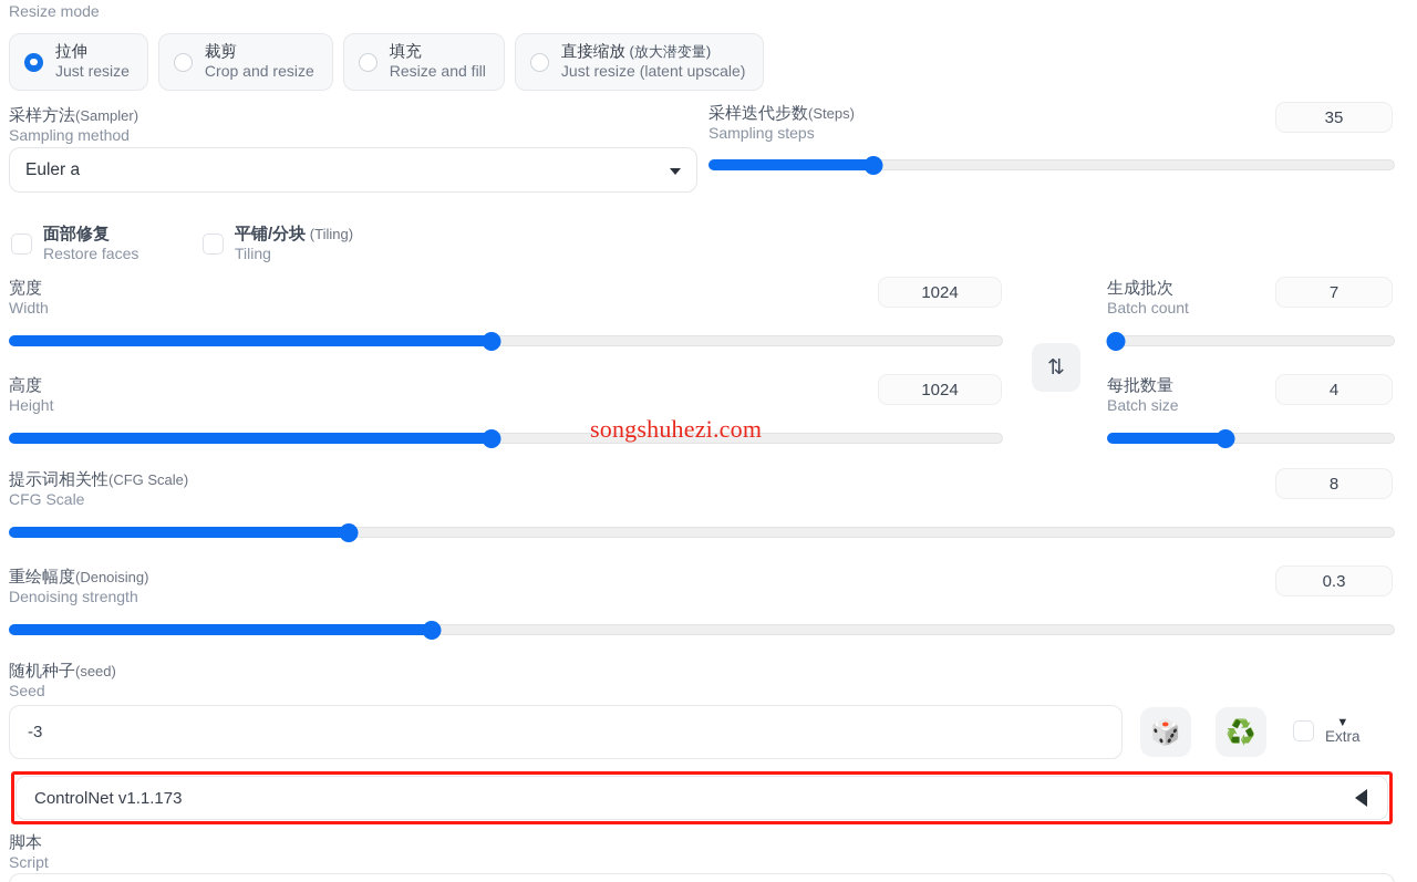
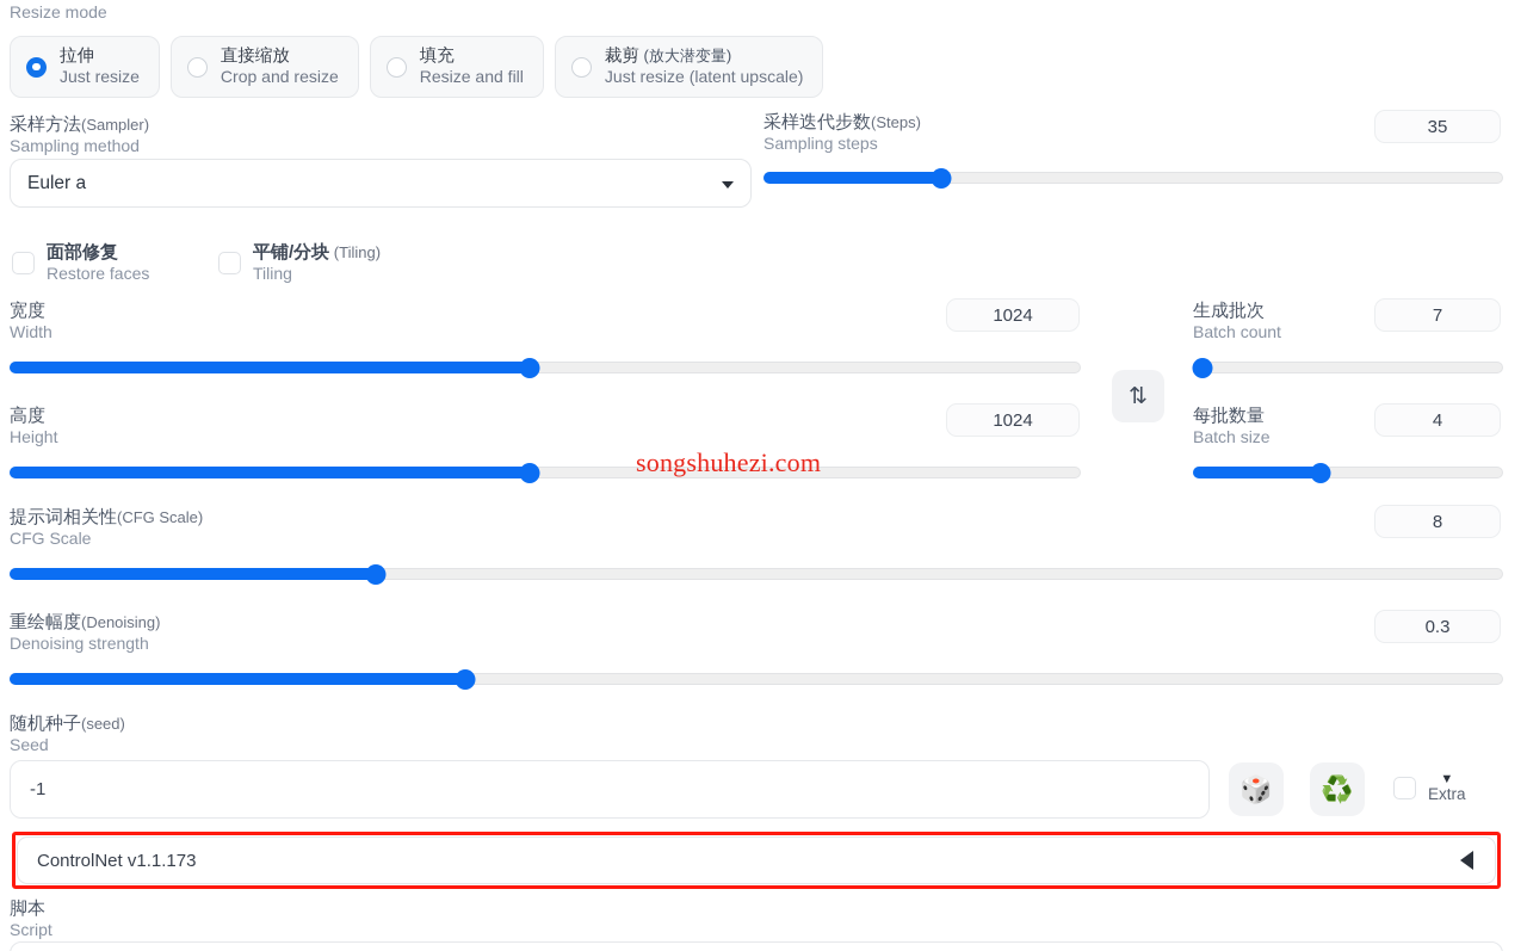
  Resize mode
  拉伸
  Just resize
- 裁剪
+ 直接缩放
  Crop and resize
  填充
  Resize and fill
- 直接缩放 (放大潜变量)
+ 裁剪 (放大潜变量)
  Just resize (latent upscale)
  采样方法(Sampler)
  Sampling method
  Euler a
  采样迭代步数(Steps)
  Sampling steps
  35
  面部修复
  Restore faces
  平铺/分块 (Tiling)
  Tiling
  宽度
  Width
  1024
  高度
  Height
  1024
  ⇅
  生成批次
  Batch count
  7
  每批数量
  Batch size
  4
  提示词相关性(CFG Scale)
  CFG Scale
  8
  重绘幅度(Denoising)
  Denoising strength
  0.3
  随机种子(seed)
  Seed
- -3
+ -1
  🎲
  ♻️
  ▼
  Extra
  ControlNet v1.1.173
  脚本
  Script
  songshuhezi.com
